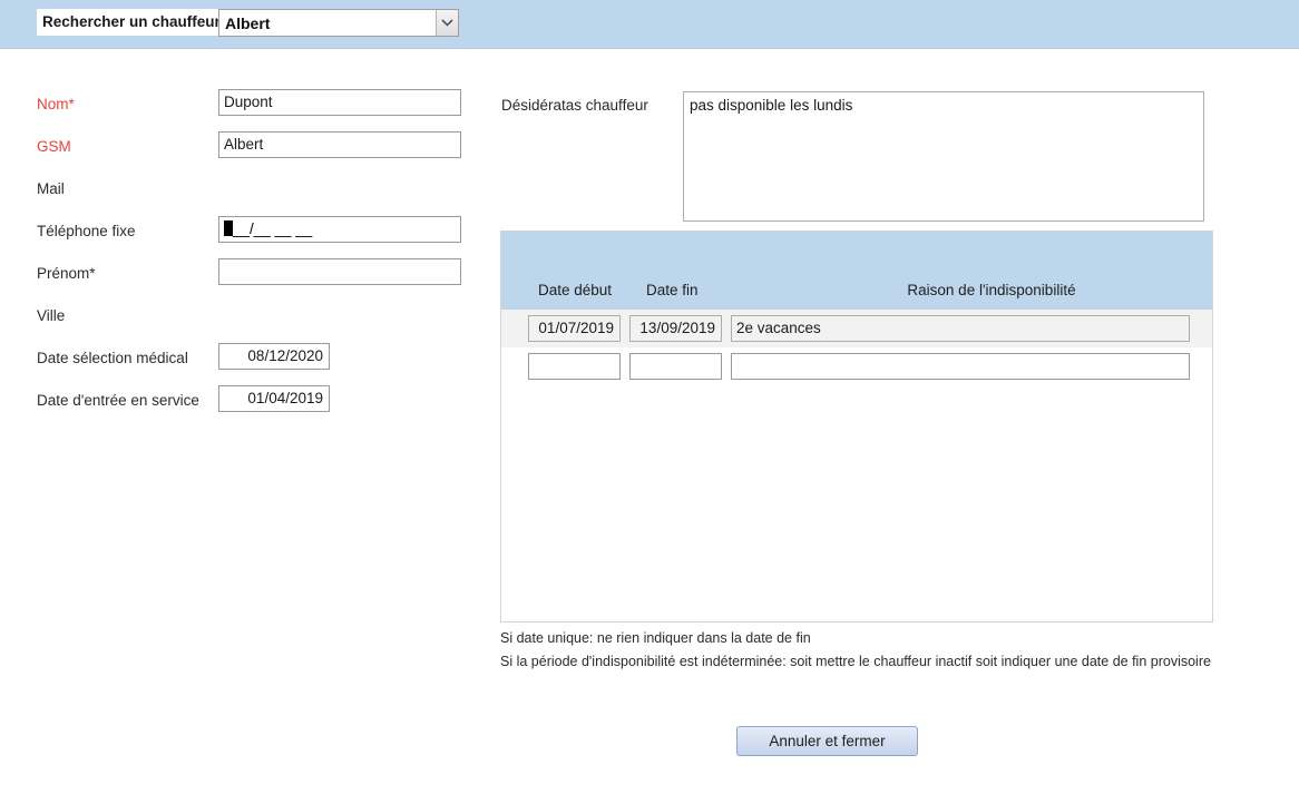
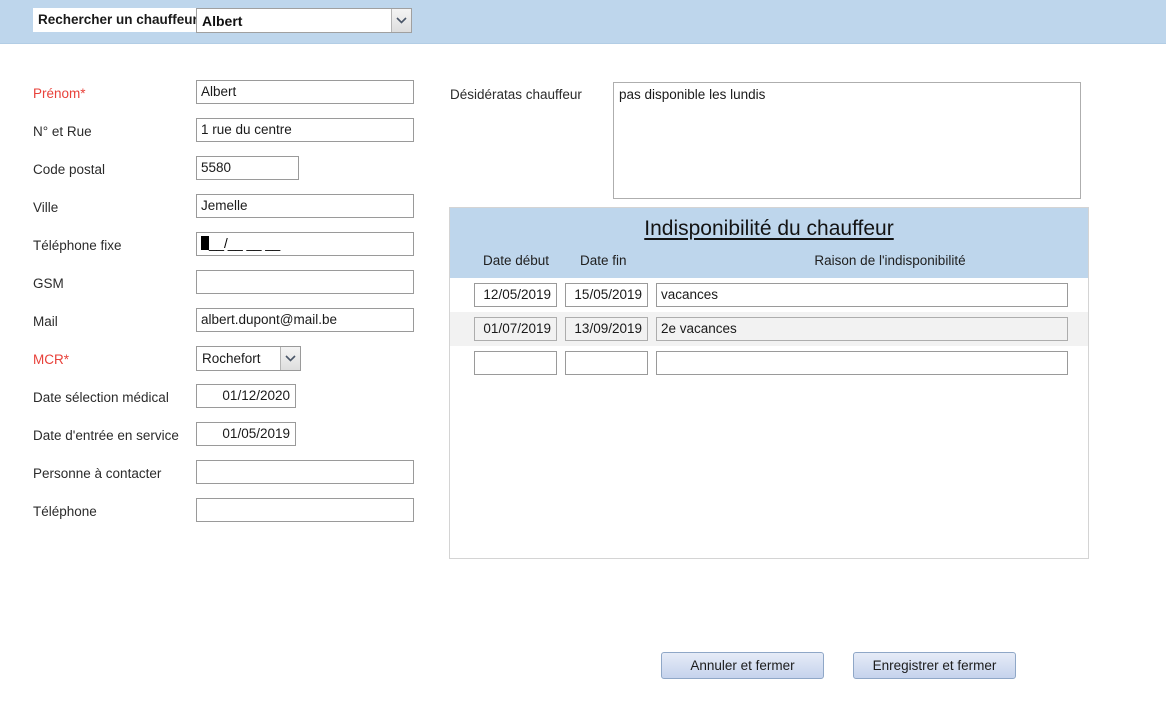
  Rechercher un chauffeu
  Albert
- Nom*
- Dupont
- GSM
+ Prénom*
  Albert
+ N° et Rue
+ 1 rue du centre
+ Code postal
+ 5580
- Mail
+ Ville
+ Jemelle
  Téléphone fixe
  __/__ __ __
- Prénom*
+ GSM
- Ville
+ Mail
+ albert.dupont@mail.be
+ MCR*
+ Rochefort
  Date sélection médical
- 08/12/2020
+ 01/12/2020
  Date d'entrée en service
- 01/04/2019
+ 01/05/2019
+ Personne à contacter
+ Téléphone
  Désidératas chauffeur
  pas disponible les lundis
+ Indisponibilité du chauffeur
  Date début
  Date fin
  Raison de l'indisponibilité
+ 12/05/2019
+ 15/05/2019
+ vacances
  01/07/2019
  13/09/2019
  2e vacances
- Si date unique: ne rien indiquer dans la date de fin
- Si la période d'indisponibilité est indéterminée: soit mettre le chauffeur inactif soit indiquer une date de fin provisoire
  Annuler et fermer
+ Enregistrer et fermer
